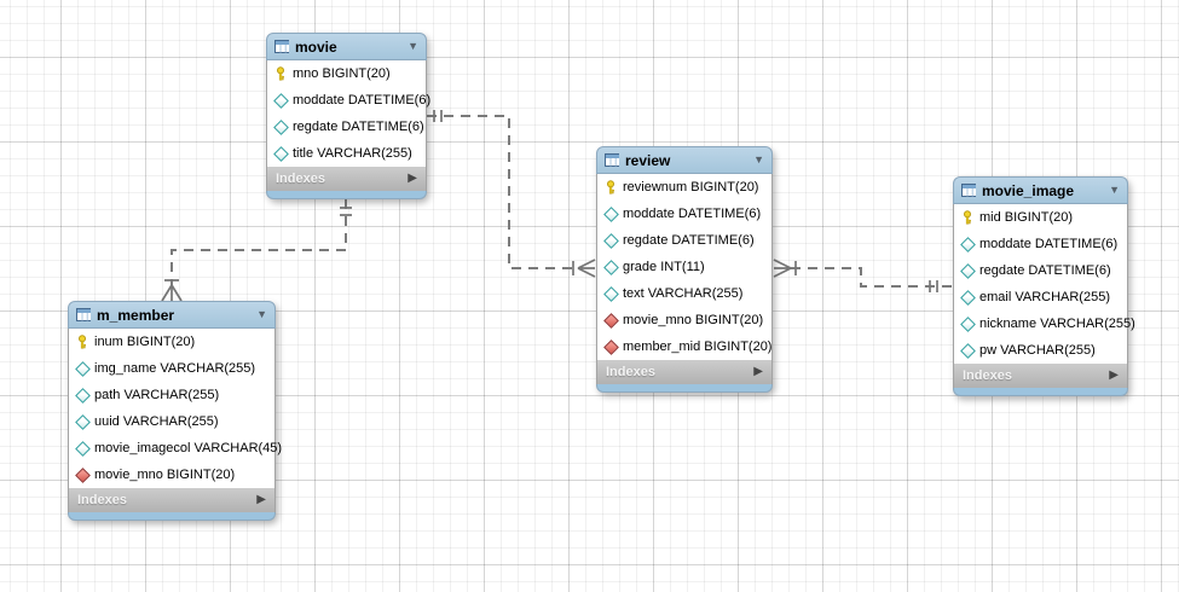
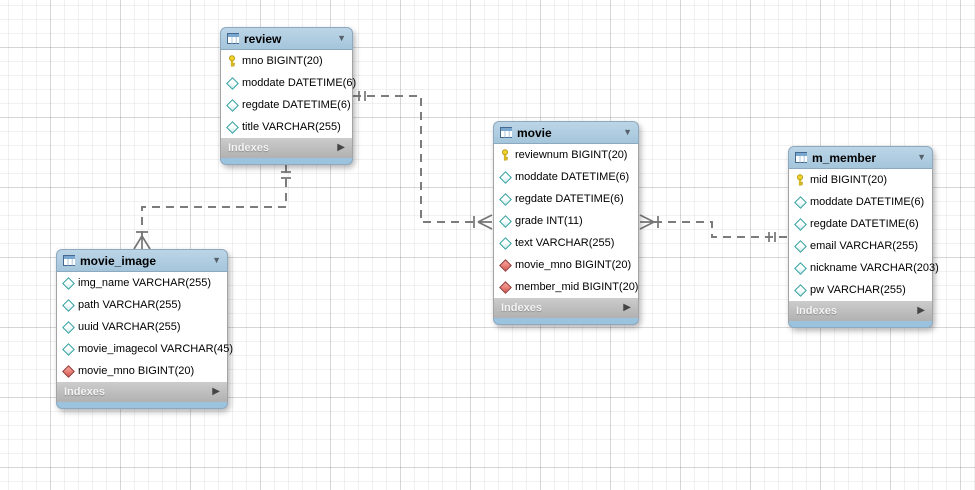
- movie
+ review
  ▼
  mno BIGINT(20)
  moddate DATETIME(6)
  regdate DATETIME(6)
  title VARCHAR(255)
  Indexes
  ▶
- review
+ movie
  ▼
  reviewnum BIGINT(20)
  moddate DATETIME(6)
  regdate DATETIME(6)
  grade INT(11)
  text VARCHAR(255)
  movie_mno BIGINT(20)
  member_mid BIGINT(20)
  Indexes
  ▶
- movie_image
+ m_member
  ▼
  mid BIGINT(20)
  moddate DATETIME(6)
  regdate DATETIME(6)
  email VARCHAR(255)
- nickname VARCHAR(255)
+ nickname VARCHAR(203)
  pw VARCHAR(255)
  Indexes
  ▶
- m_member
+ movie_image
  ▼
- inum BIGINT(20)
  img_name VARCHAR(255)
  path VARCHAR(255)
  uuid VARCHAR(255)
  movie_imagecol VARCHAR(45)
  movie_mno BIGINT(20)
  Indexes
  ▶
